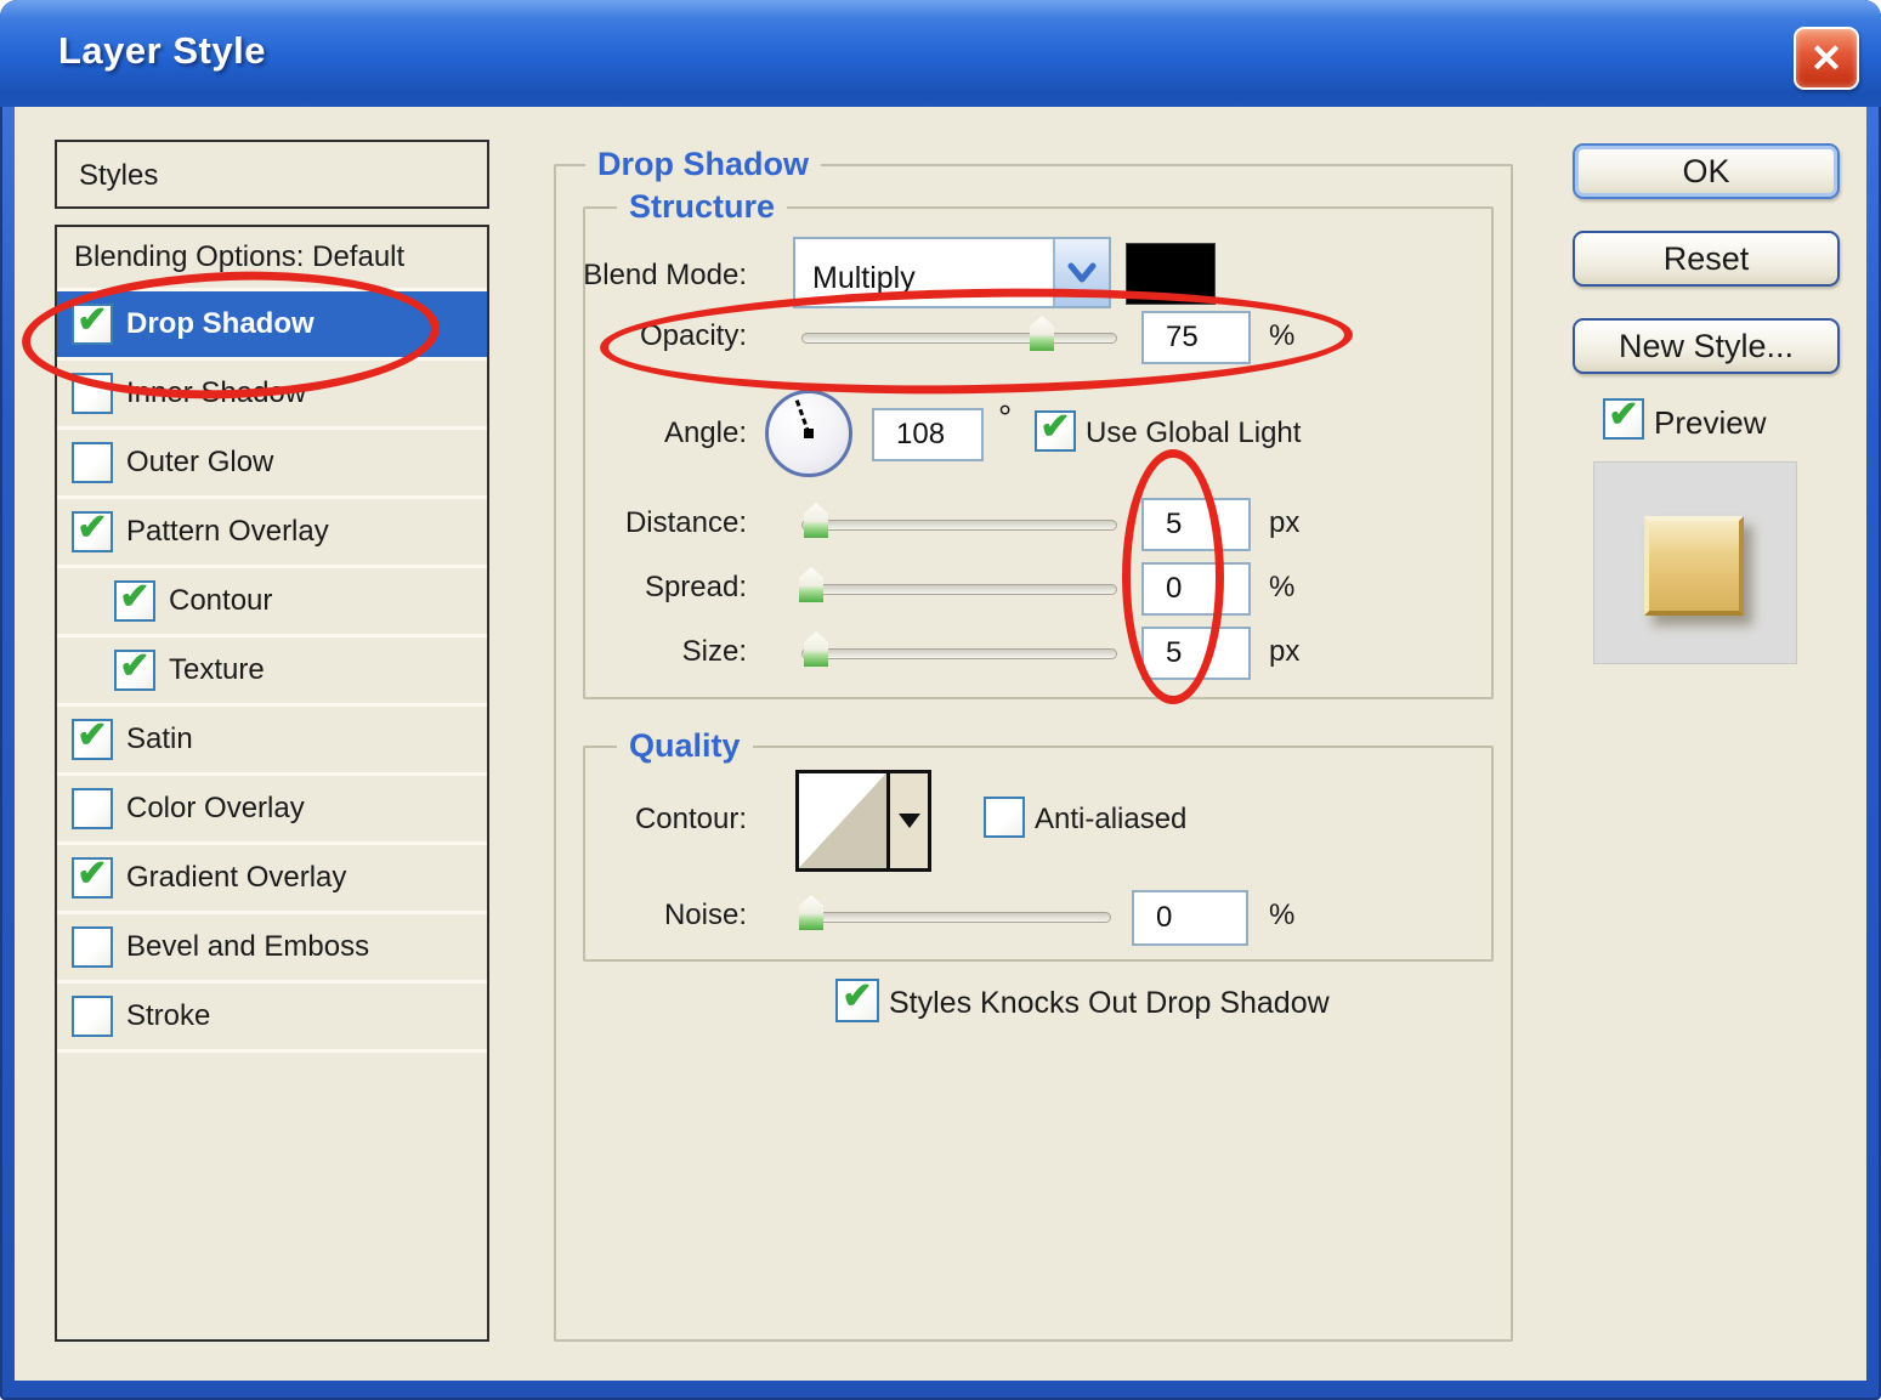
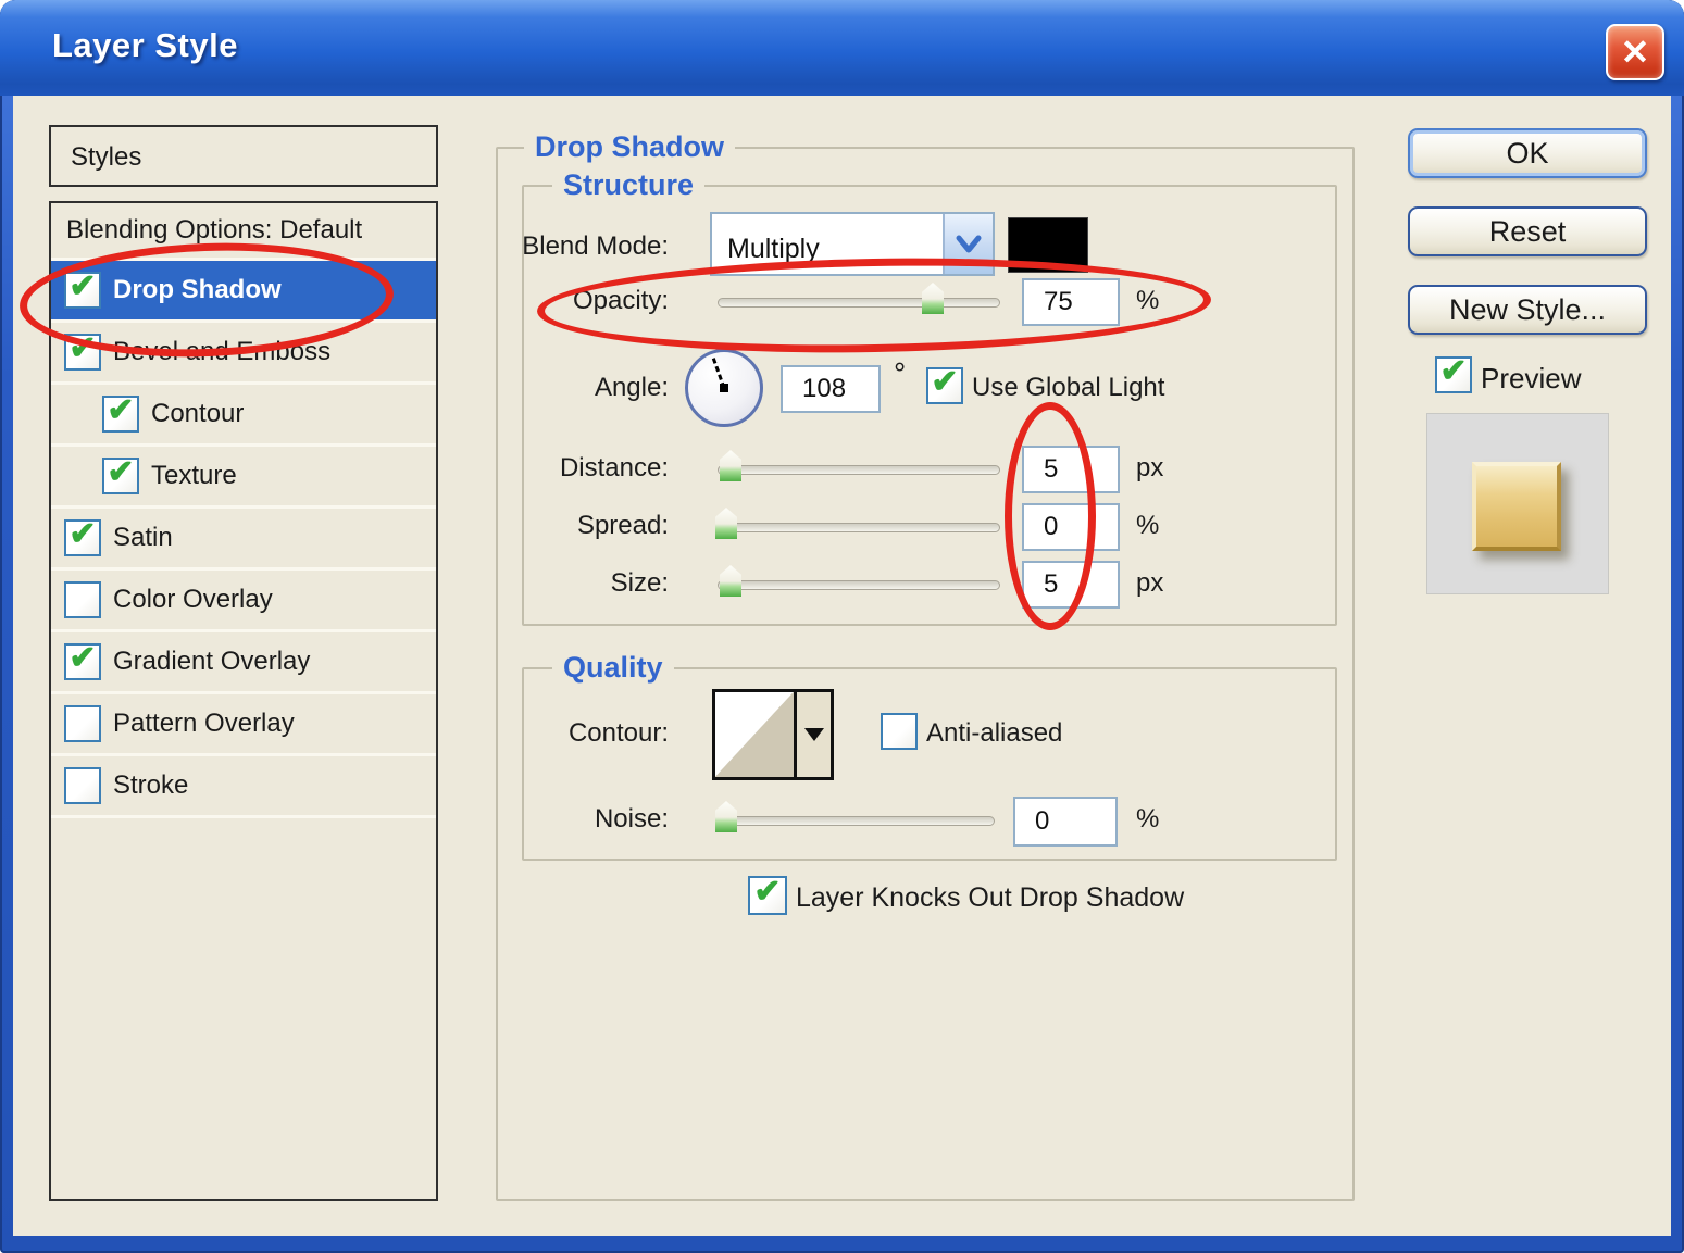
  Layer Style
  ✕
  Styles
  Blending Options: Default
  ✔
  Drop Shadow
- Inner Shadow
- Outer Glow
  ✔
- Pattern Overlay
+ Bevel and Emboss
  ✔
  Contour
  ✔
  Texture
  ✔
  Satin
  Color Overlay
  ✔
  Gradient Overlay
- Bevel and Emboss
+ Pattern Overlay
  Stroke
  Drop Shadow
  Structure
  Blend Mode:
  Multiply
  Opacity:
  75
  %
  Angle:
  108
  °
  ✔
  Use Global Light
  Distance:
  5
  px
  Spread:
  0
  %
  Size:
  5
  px
  Quality
  Contour:
  Anti-aliased
  Noise:
  0
  %
  ✔
- Styles Knocks Out Drop Shadow
+ Layer Knocks Out Drop Shadow
  OK
  Reset
  New Style...
  ✔
  Preview
